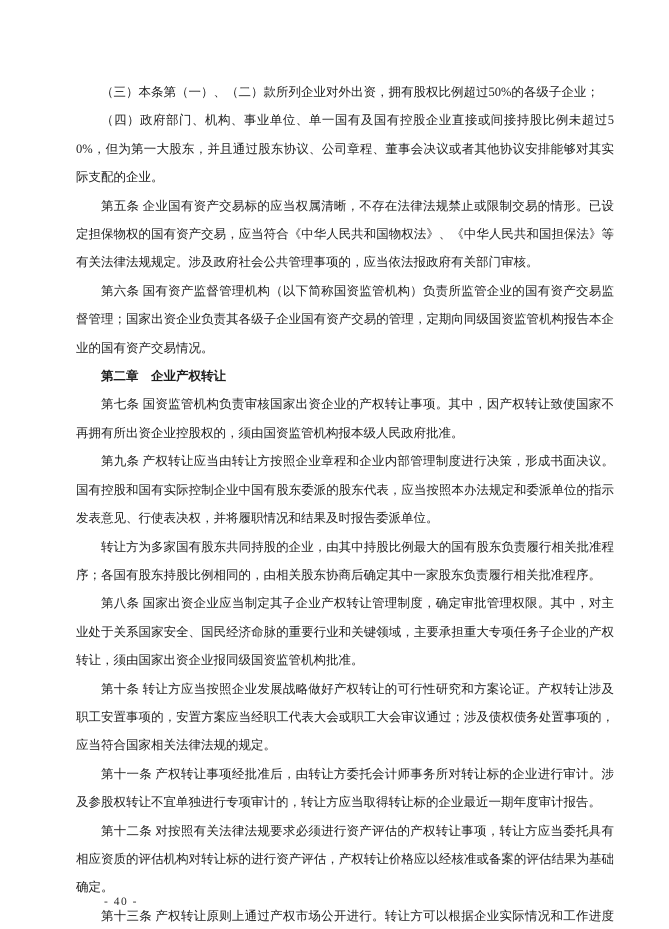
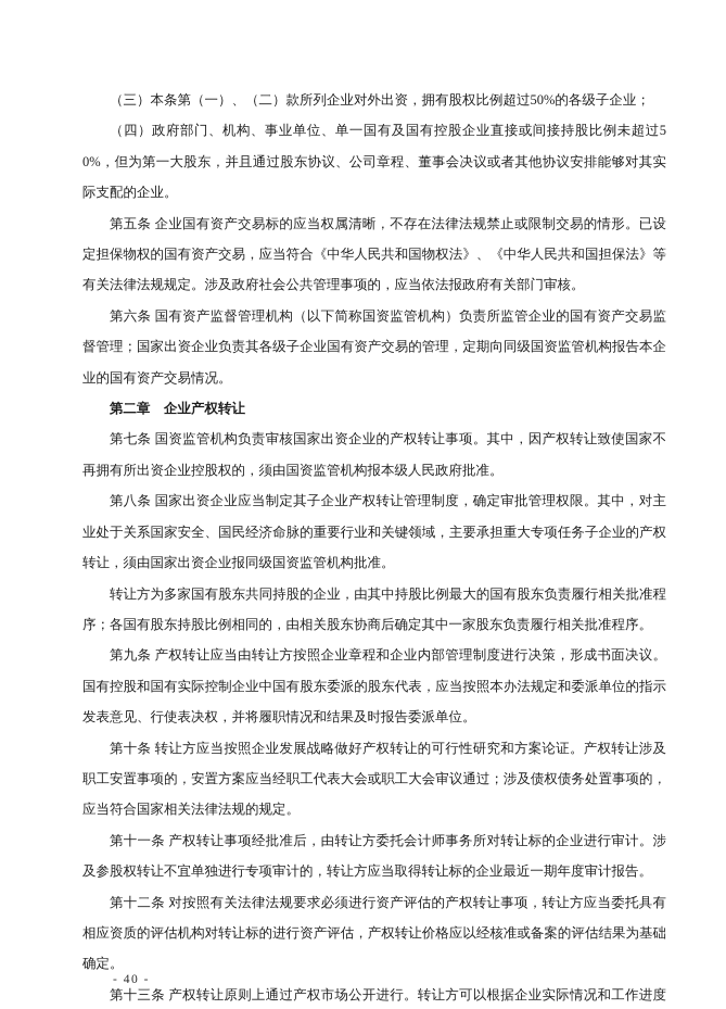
  （三）本条第（一）、（二）款所列企业对外出资，拥有股权比例超过50%的各级子企业；
  （四）政府部门、机构、事业单位、单一国有及国有控股企业直接或间接持股比例未超过50%，但为第一大股东，并且通过股东协议、公司章程、董事会决议或者其他协议安排能够对其实际支配的企业。
  第五条 企业国有资产交易标的应当权属清晰，不存在法律法规禁止或限制交易的情形。已设定担保物权的国有资产交易，应当符合《中华人民共和国物权法》、《中华人民共和国担保法》等有关法律法规规定。涉及政府社会公共管理事项的，应当依法报政府有关部门审核。
  第六条 国有资产监督管理机构（以下简称国资监管机构）负责所监管企业的国有资产交易监督管理；国家出资企业负责其各级子企业国有资产交易的管理，定期向同级国资监管机构报告本企业的国有资产交易情况。
  第二章 企业产权转让
  第七条 国资监管机构负责审核国家出资企业的产权转让事项。其中，因产权转让致使国家不再拥有所出资企业控股权的，须由国资监管机构报本级人民政府批准。
- 第九条 产权转让应当由转让方按照企业章程和企业内部管理制度进行决策，形成书面决议。国有控股和国有实际控制企业中国有股东委派的股东代表，应当按照本办法规定和委派单位的指示发表意见、行使表决权，并将履职情况和结果及时报告委派单位。
+ 第八条 国家出资企业应当制定其子企业产权转让管理制度，确定审批管理权限。其中，对主业处于关系国家安全、国民经济命脉的重要行业和关键领域，主要承担重大专项任务子企业的产权转让，须由国家出资企业报同级国资监管机构批准。
  转让方为多家国有股东共同持股的企业，由其中持股比例最大的国有股东负责履行相关批准程序；各国有股东持股比例相同的，由相关股东协商后确定其中一家股东负责履行相关批准程序。
- 第八条 国家出资企业应当制定其子企业产权转让管理制度，确定审批管理权限。其中，对主业处于关系国家安全、国民经济命脉的重要行业和关键领域，主要承担重大专项任务子企业的产权转让，须由国家出资企业报同级国资监管机构批准。
+ 第九条 产权转让应当由转让方按照企业章程和企业内部管理制度进行决策，形成书面决议。国有控股和国有实际控制企业中国有股东委派的股东代表，应当按照本办法规定和委派单位的指示发表意见、行使表决权，并将履职情况和结果及时报告委派单位。
  第十条 转让方应当按照企业发展战略做好产权转让的可行性研究和方案论证。产权转让涉及职工安置事项的，安置方案应当经职工代表大会或职工大会审议通过；涉及债权债务处置事项的，应当符合国家相关法律法规的规定。
  第十一条 产权转让事项经批准后，由转让方委托会计师事务所对转让标的企业进行审计。涉及参股权转让不宜单独进行专项审计的，转让方应当取得转让标的企业最近一期年度审计报告。
  第十二条 对按照有关法律法规要求必须进行资产评估的产权转让事项，转让方应当委托具有相应资质的评估机构对转让标的进行资产评估，产权转让价格应以经核准或备案的评估结果为基础确定。
  第十三条 产权转让原则上通过产权市场公开进行。转让方可以根据企业实际情况和工作进度
  - 40 -
